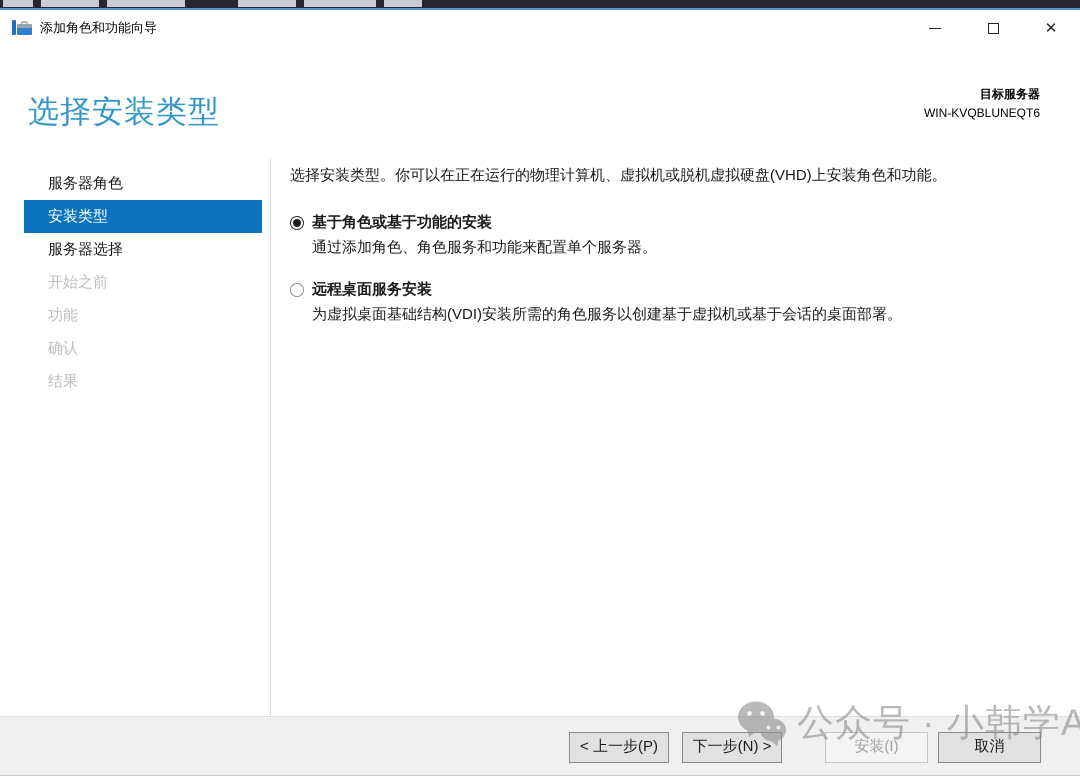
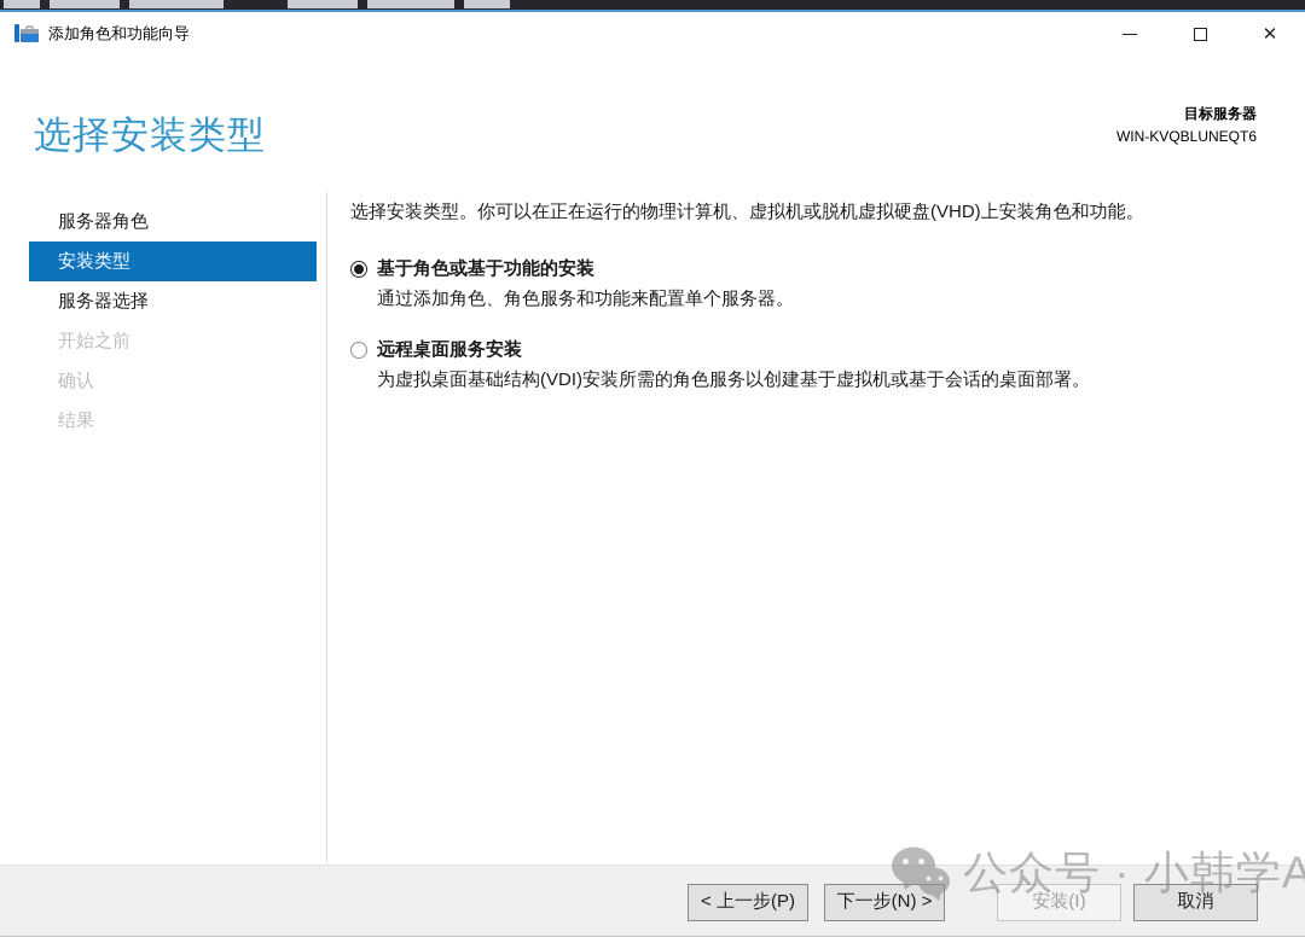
  添加角色和功能向导
  ✕
  选择安装类型
  目标服务器
  WIN-KVQBLUNEQT6
  服务器角色
  安装类型
  服务器选择
  开始之前
- 功能
  确认
  结果
  选择安装类型。你可以在正在运行的物理计算机、虚拟机或脱机虚拟硬盘(VHD)上安装角色和功能。
  基于角色或基于功能的安装
  通过添加角色、角色服务和功能来配置单个服务器。
  远程桌面服务安装
  为虚拟桌面基础结构(VDI)安装所需的角色服务以创建基于虚拟机或基于会话的桌面部署。
  < 上一步(P)
  下一步(N) >
  安装(I)
  取消
  公众号 · 小韩学A
